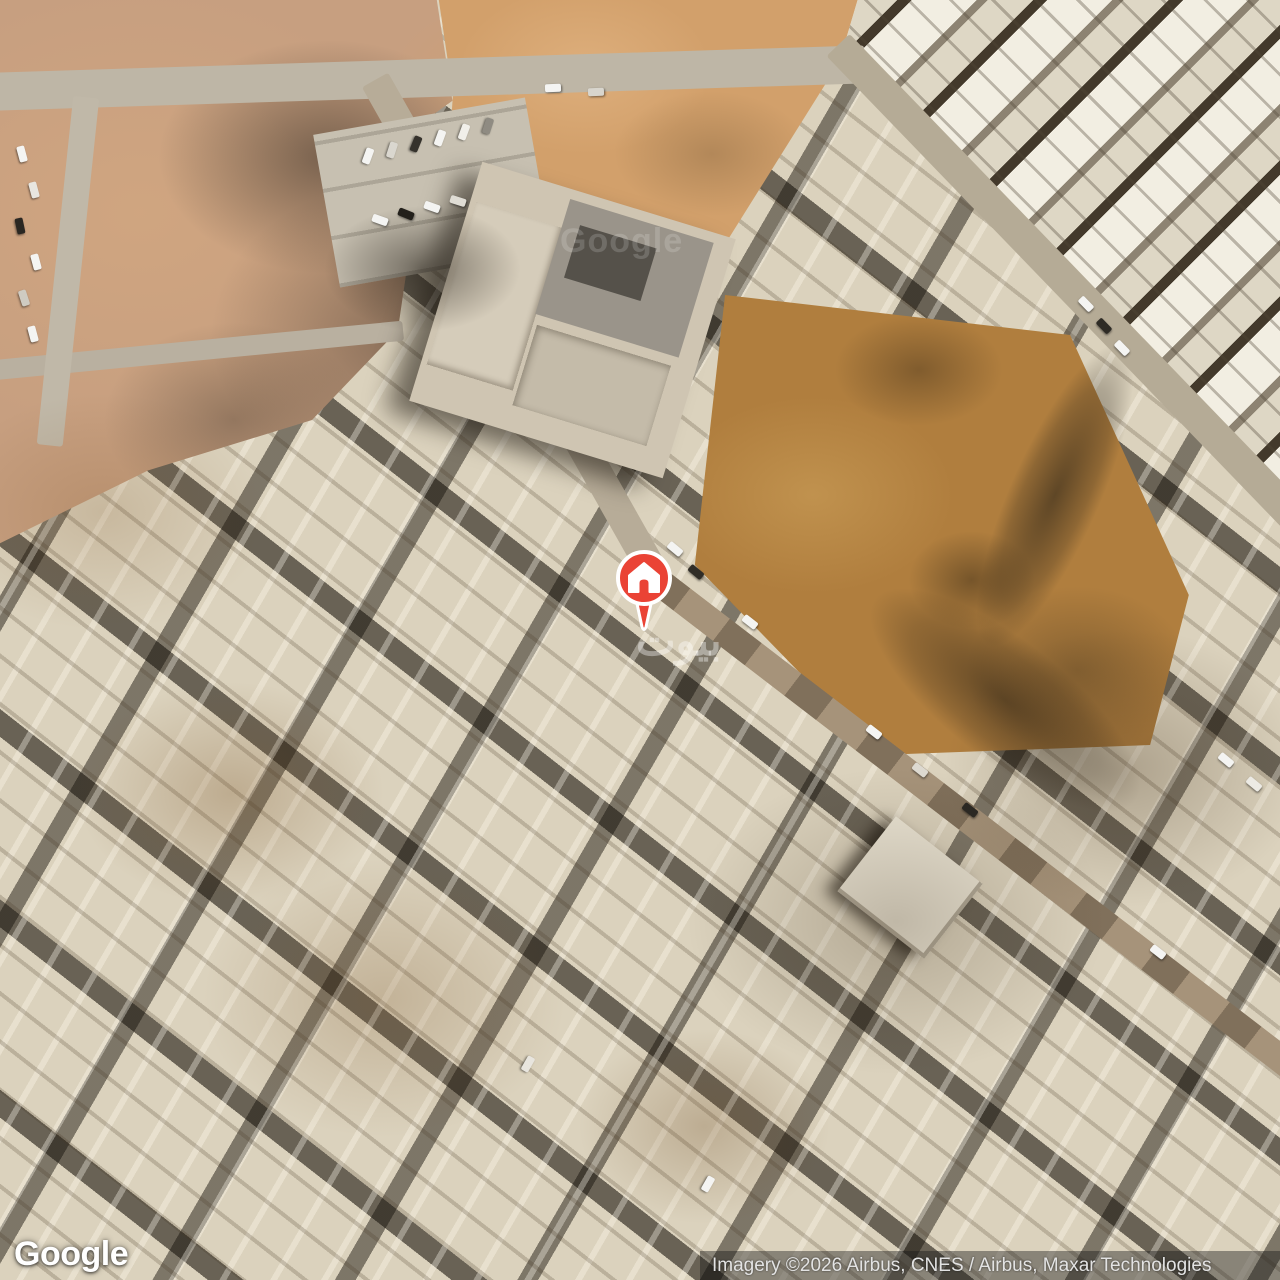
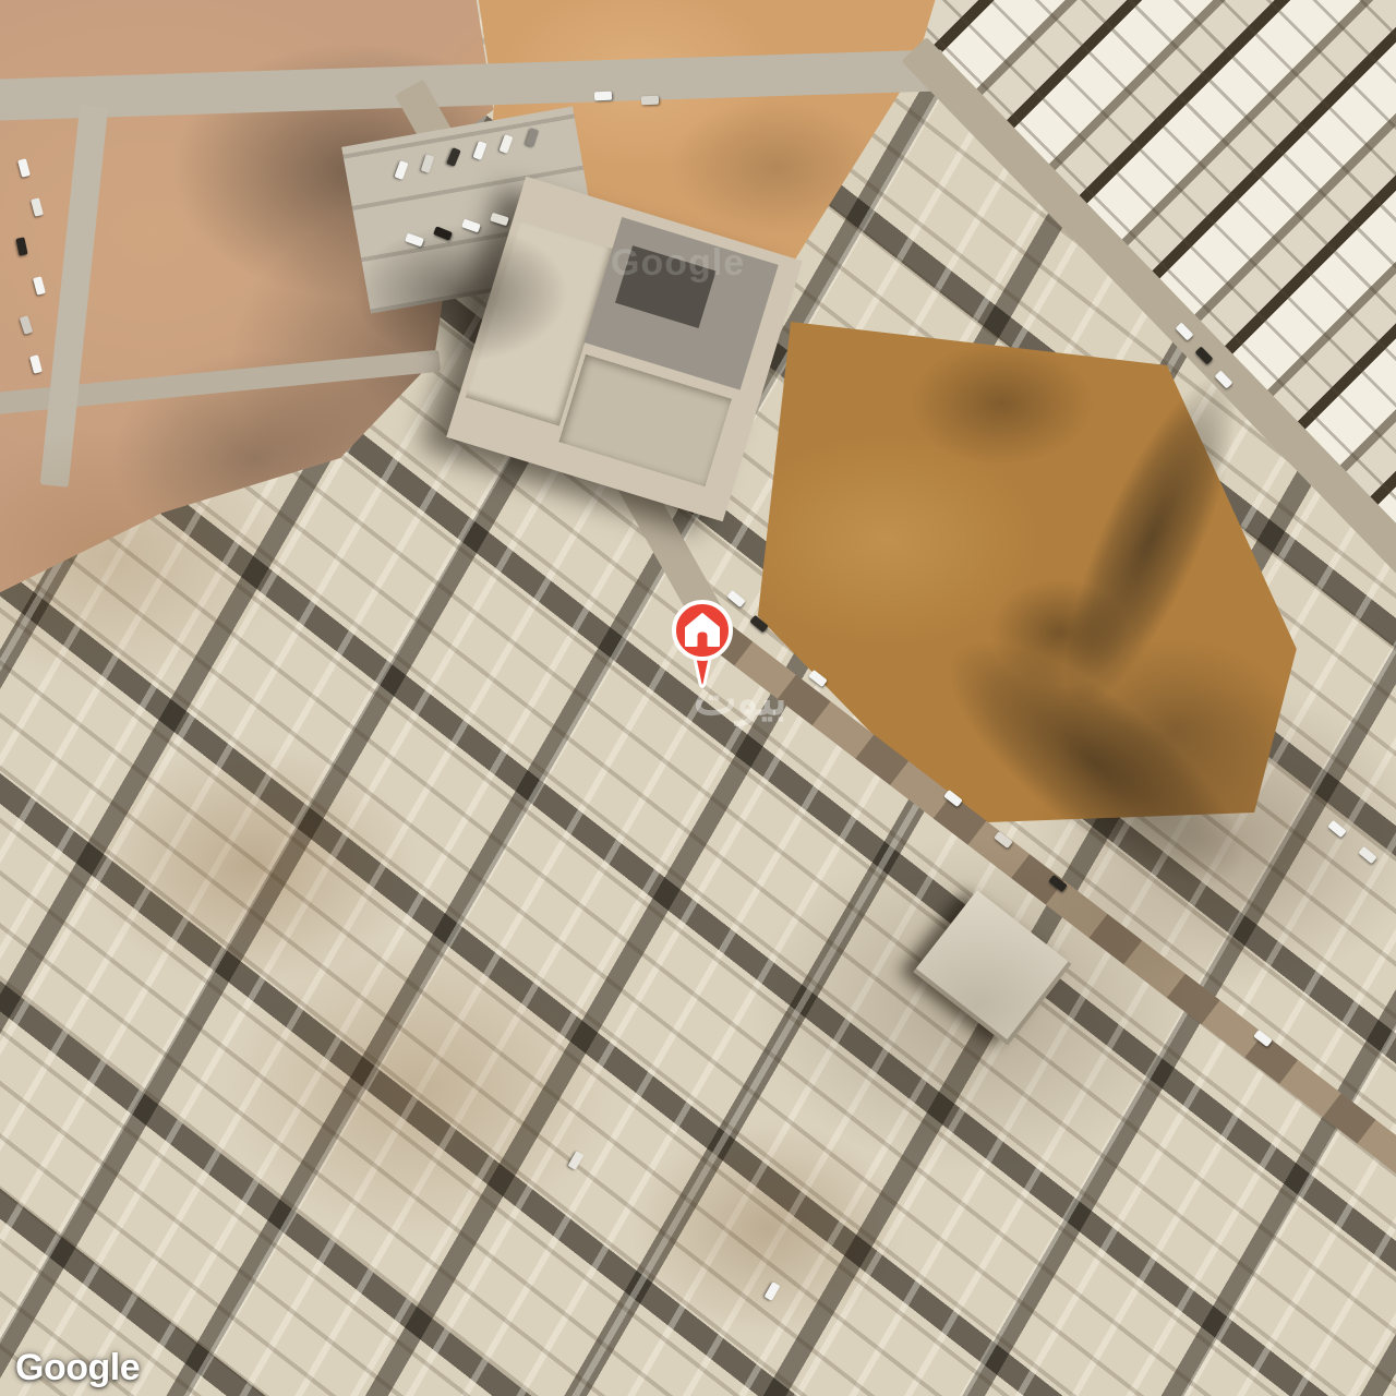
  Google
  بيوت
  Google
- Imagery ©2026 Airbus, CNES / Airbus, Maxar Technologies
